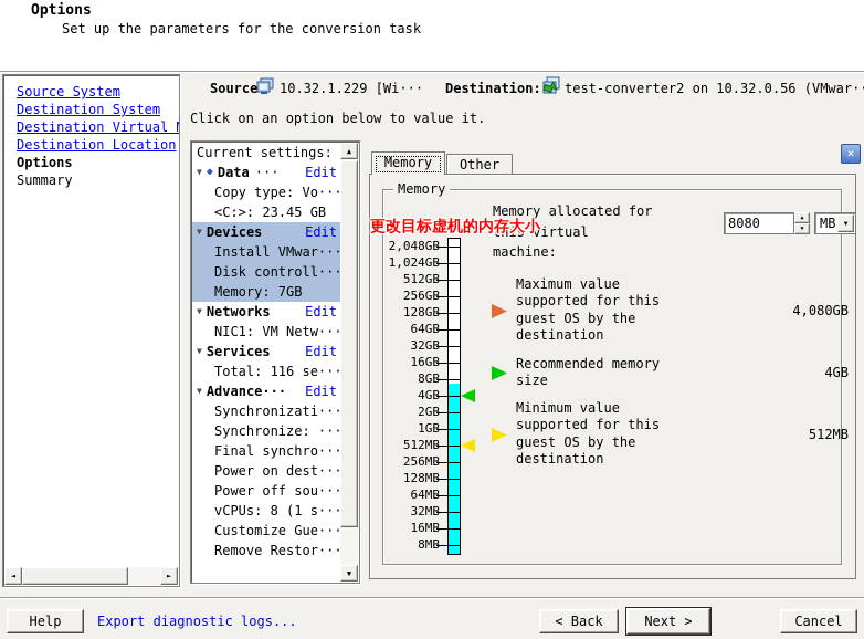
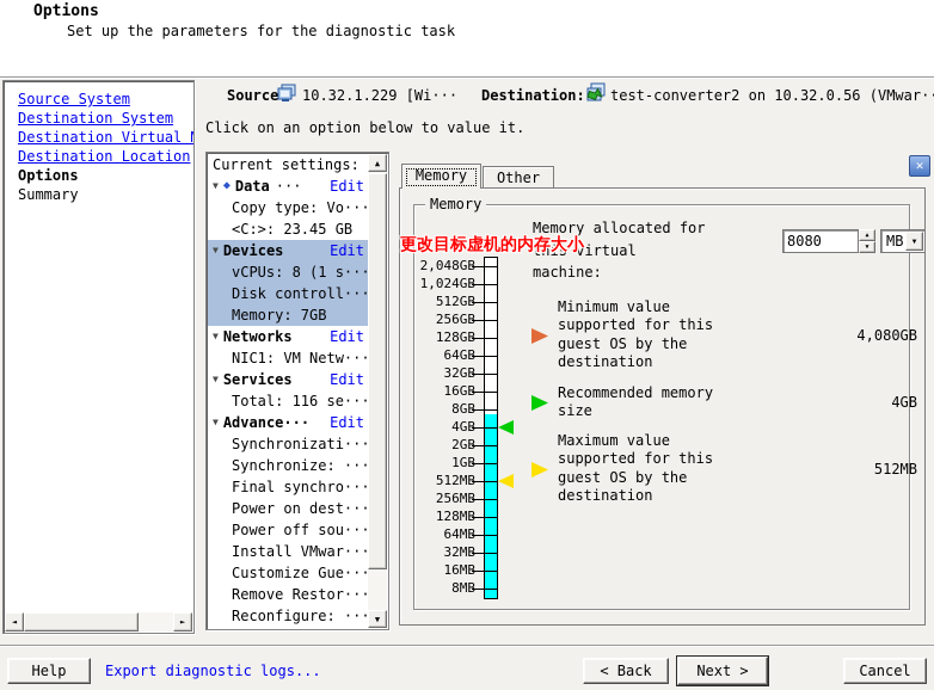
  Options
- Set up the parameters for the conversion task
+ Set up the parameters for the diagnostic task
  Source System
  Destination System
  Destination Virtual
  Destination Location
  Options
  Summary
  ◄
  ►
  Source
  10.32.1.229 [Wi···
  Destination:
  test-converter2 on 10.32.0.56 (VMwar·
  Click on an option below to value it.
  Current settings:
  ▼
  ◆
  Data
  ···
  Edit
  Copy type: Vo···
  <C:>: 23.45 GB
  ▼
  Devices
  Edit
- Install VMwar···
+ vCPUs: 8 (1 s···
  Disk controll···
  Memory: 7GB
  ▼
  Networks
  Edit
  NIC1: VM Netw···
  ▼
  Services
  Edit
  Total: 116 se···
  ▼
  Advance···
  Edit
  Synchronizati···
  Synchronize: ···
  Final synchro···
  Power on dest···
  Power off sou···
- vCPUs: 8 (1 s···
+ Install VMwar···
  Customize Gue···
  Remove Restor···
+ Reconfigure: ···
  ▲
  ▼
  Memory
  Other
  ✕
  Memory
  Memory allocated for
  this virtual
  machine:
  更改目标虚机的内存大小
  8080
  MB
  2,048G
  1,024G
  512G
  256G
  128G
  64G
  32G
  16G
  512M
  256M
  128M
  64M
  32M
  16M
- Maximum value
+ Minimum value
  supported for this
  guest OS by the
  destination
  4,080GB
  Recommended memory
  size
  4GB
- Minimum value
+ Maximum value
  supported for this
  guest OS by the
  destination
  512MB
  Help
  Export diagnostic logs...
  < Back
  Next >
  Cancel
